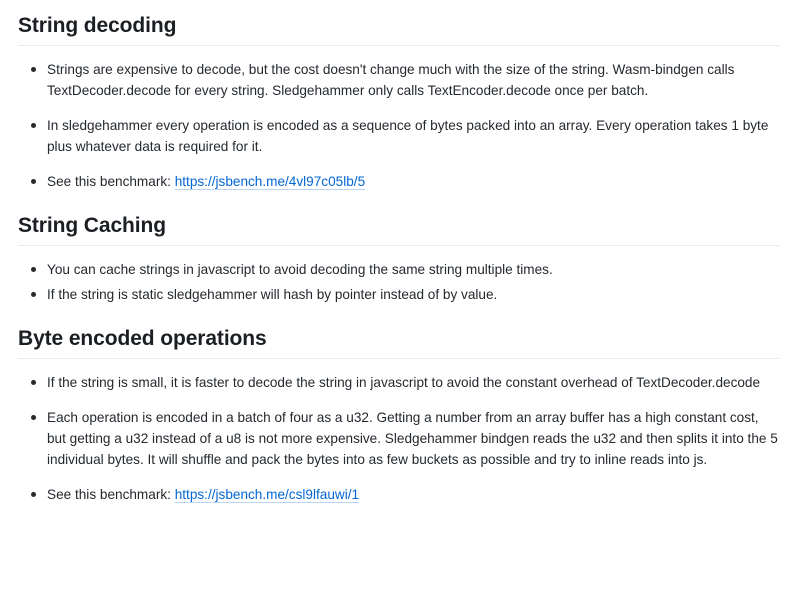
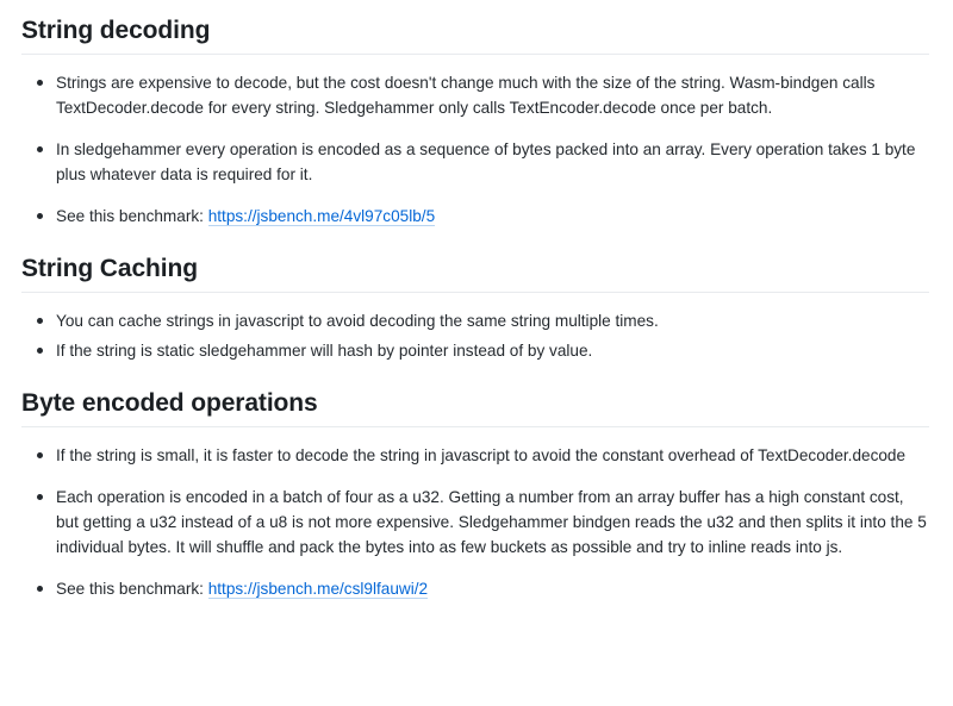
  String decoding
  Strings are expensive to decode, but the cost doesn't change much with the size of the string. Wasm-bindgen calls TextDecoder.decode for every string. Sledgehammer only calls TextEncoder.decode once per batch.
  In sledgehammer every operation is encoded as a sequence of bytes packed into an array. Every operation takes 1 byte plus whatever data is required for it.
  See this benchmark: https://jsbench.me/4vl97c05lb/5
  String Caching
  You can cache strings in javascript to avoid decoding the same string multiple times.
  If the string is static sledgehammer will hash by pointer instead of by value.
  Byte encoded operations
  If the string is small, it is faster to decode the string in javascript to avoid the constant overhead of TextDecoder.decode
  Each operation is encoded in a batch of four as a u32. Getting a number from an array buffer has a high constant cost, but getting a u32 instead of a u8 is not more expensive. Sledgehammer bindgen reads the u32 and then splits it into the 5 individual bytes. It will shuffle and pack the bytes into as few buckets as possible and try to inline reads into js.
- See this benchmark: https://jsbench.me/csl9lfauwi/1
+ See this benchmark: https://jsbench.me/csl9lfauwi/2
